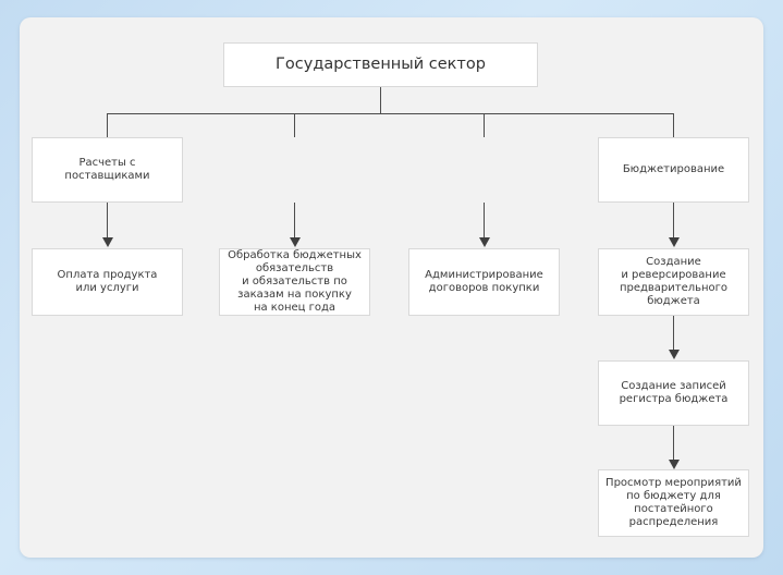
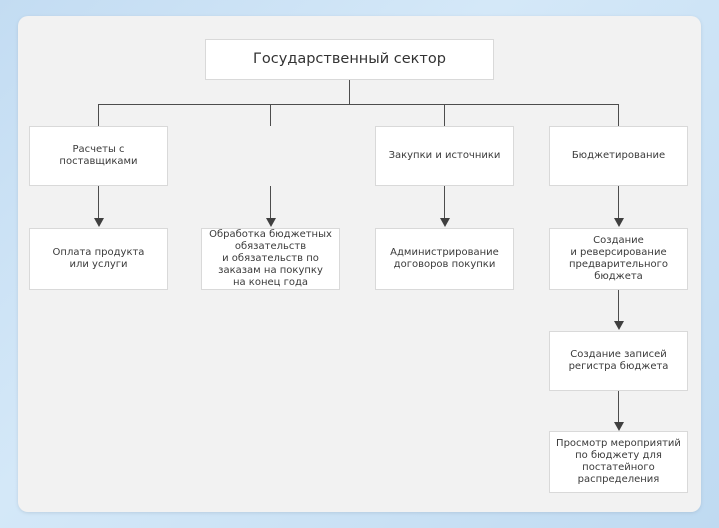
  Государственный сектор
  Расчеты с поставщиками
+ Закупки и источники
  Бюджетирование
  Оплата продукта
  или услуги
  Обработка бюджетных
  обязательств
  и обязательств по
  заказам на покупку
  на конец года
  Администрирование
  договоров покупки
  Создание
  и реверсирование
  предварительного
  бюджета
  Создание записей
  регистра бюджета
  Просмотр мероприятий
  по бюджету для
  постатейного
  распределения
